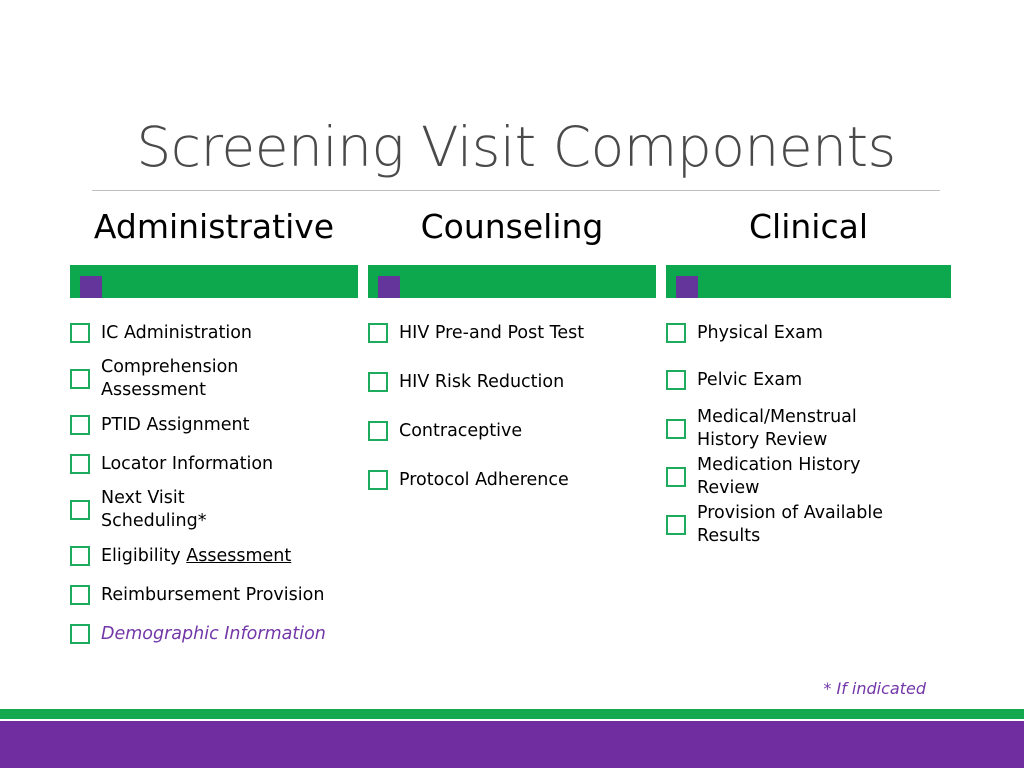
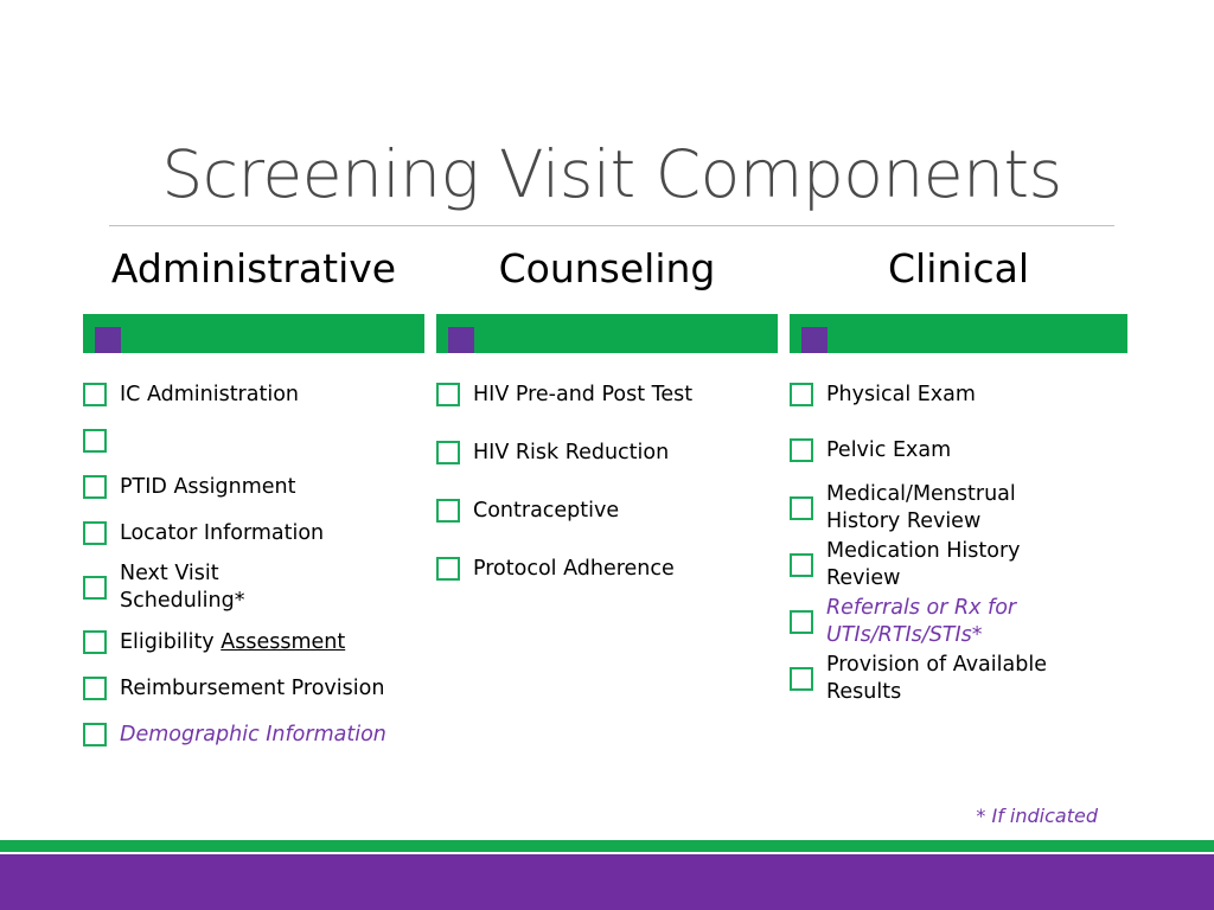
  Screening Visit Components
  Administrative
  IC Administration
- Comprehension Assessment
  PTID Assignment
  Locator Information
  Next Visit Scheduling*
  Eligibility Assessment
  Reimbursement Provision
  Demographic Information
  Counseling
  HIV Pre-and Post Test
  HIV Risk Reduction
  Contraceptive
  Protocol Adherence
  Clinical
  Physical Exam
  Pelvic Exam
  Medical/Menstrual History Review
  Medication History Review
+ Referrals or Rx for UTIs/RTIs/STIs*
  Provision of Available Results
  * If indicated
